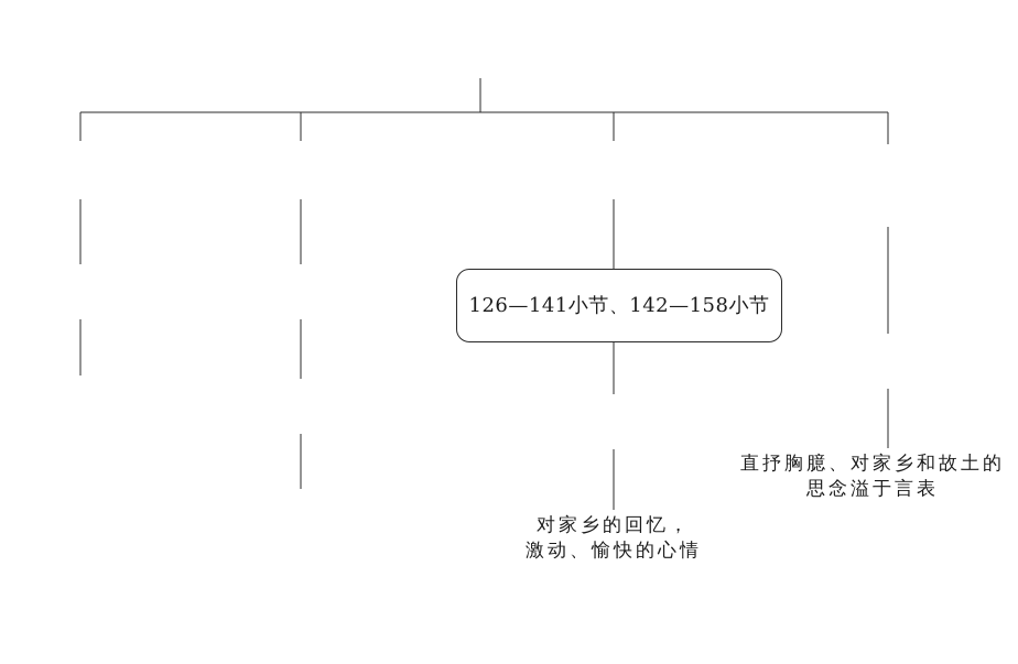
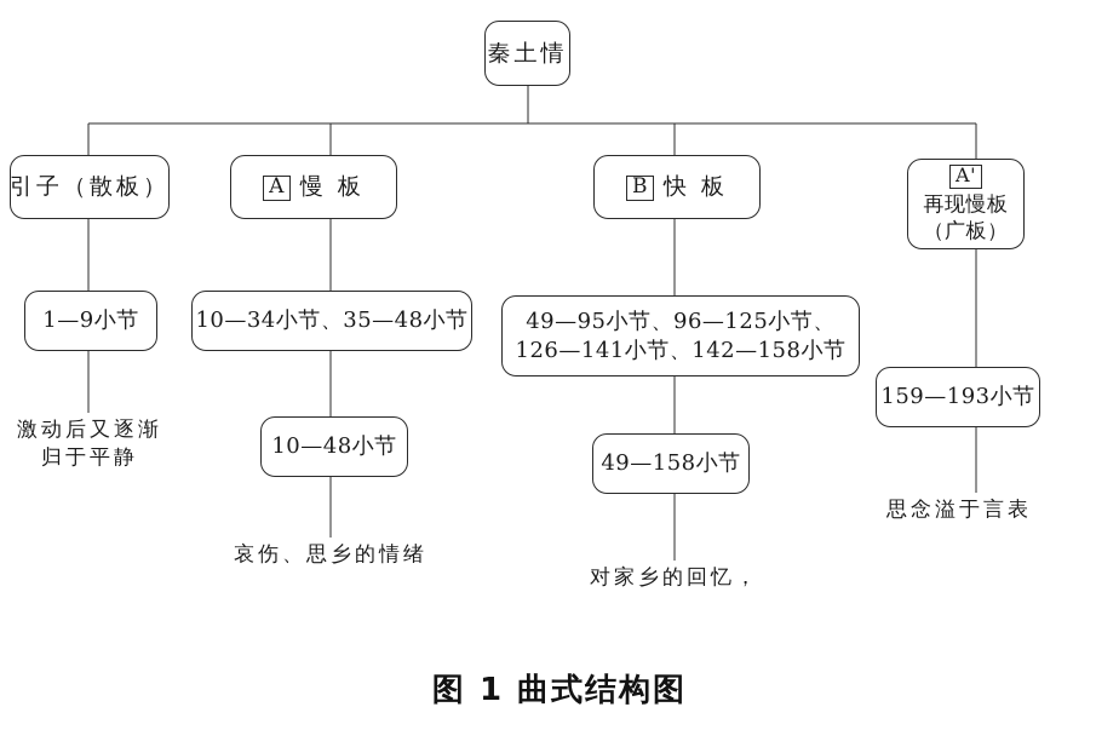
+ 秦土情
+ 引子（散板）
+ A 慢 板
+ B 快 板
+ A'
+ 再现慢板
+ （广板）
+ 1—9小节
+ 10—34小节、35—48小节
+ 49—95小节、96—125小节、
  126—141小节、142—158小节
+ 159—193小节
+ 10—48小节
+ 49—158小节
+ 激动后又逐渐
+ 归于平静
+ 哀伤、思乡的情绪
  对家乡的回忆，
- 激动、愉快的心情
- 直抒胸臆、对家乡和故土的
  思念溢于言表
+ 图 1 曲式结构图
